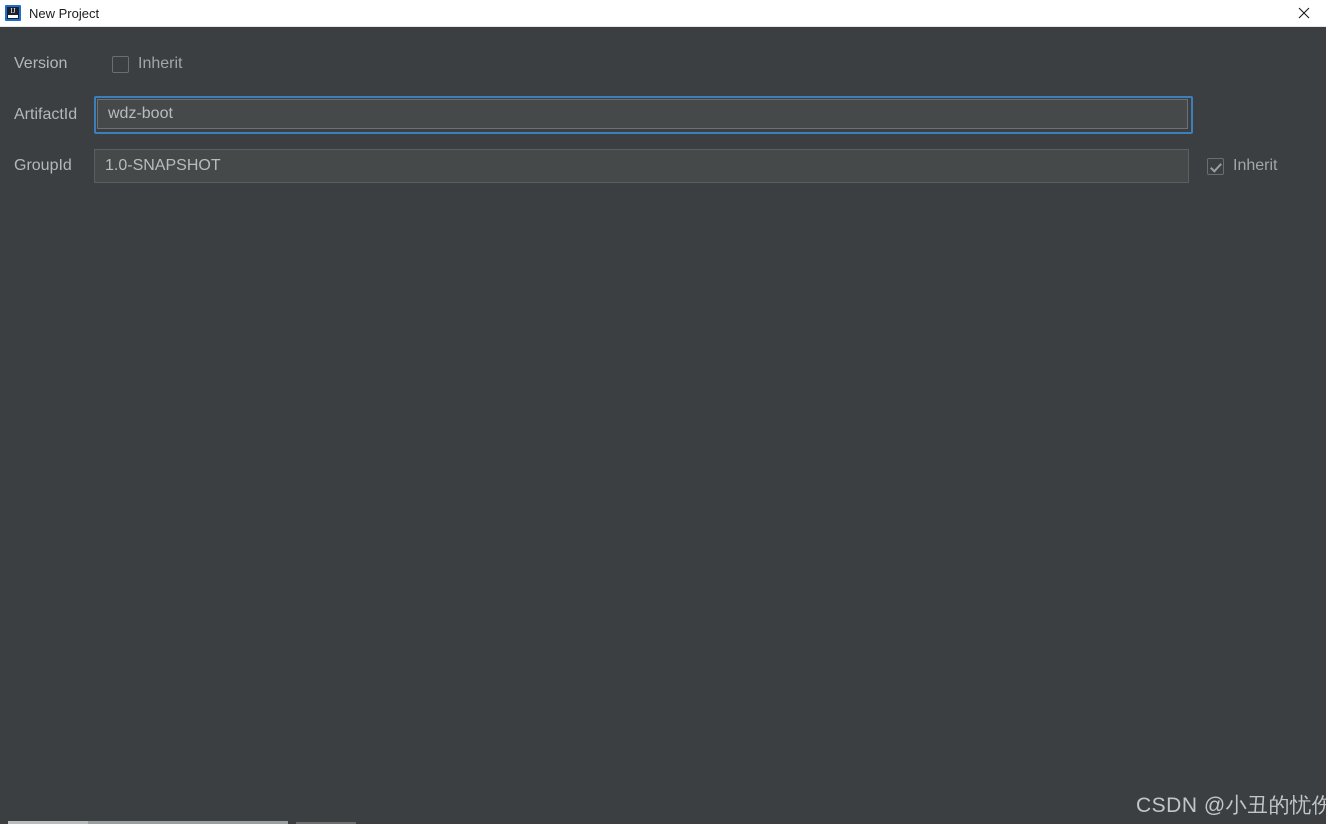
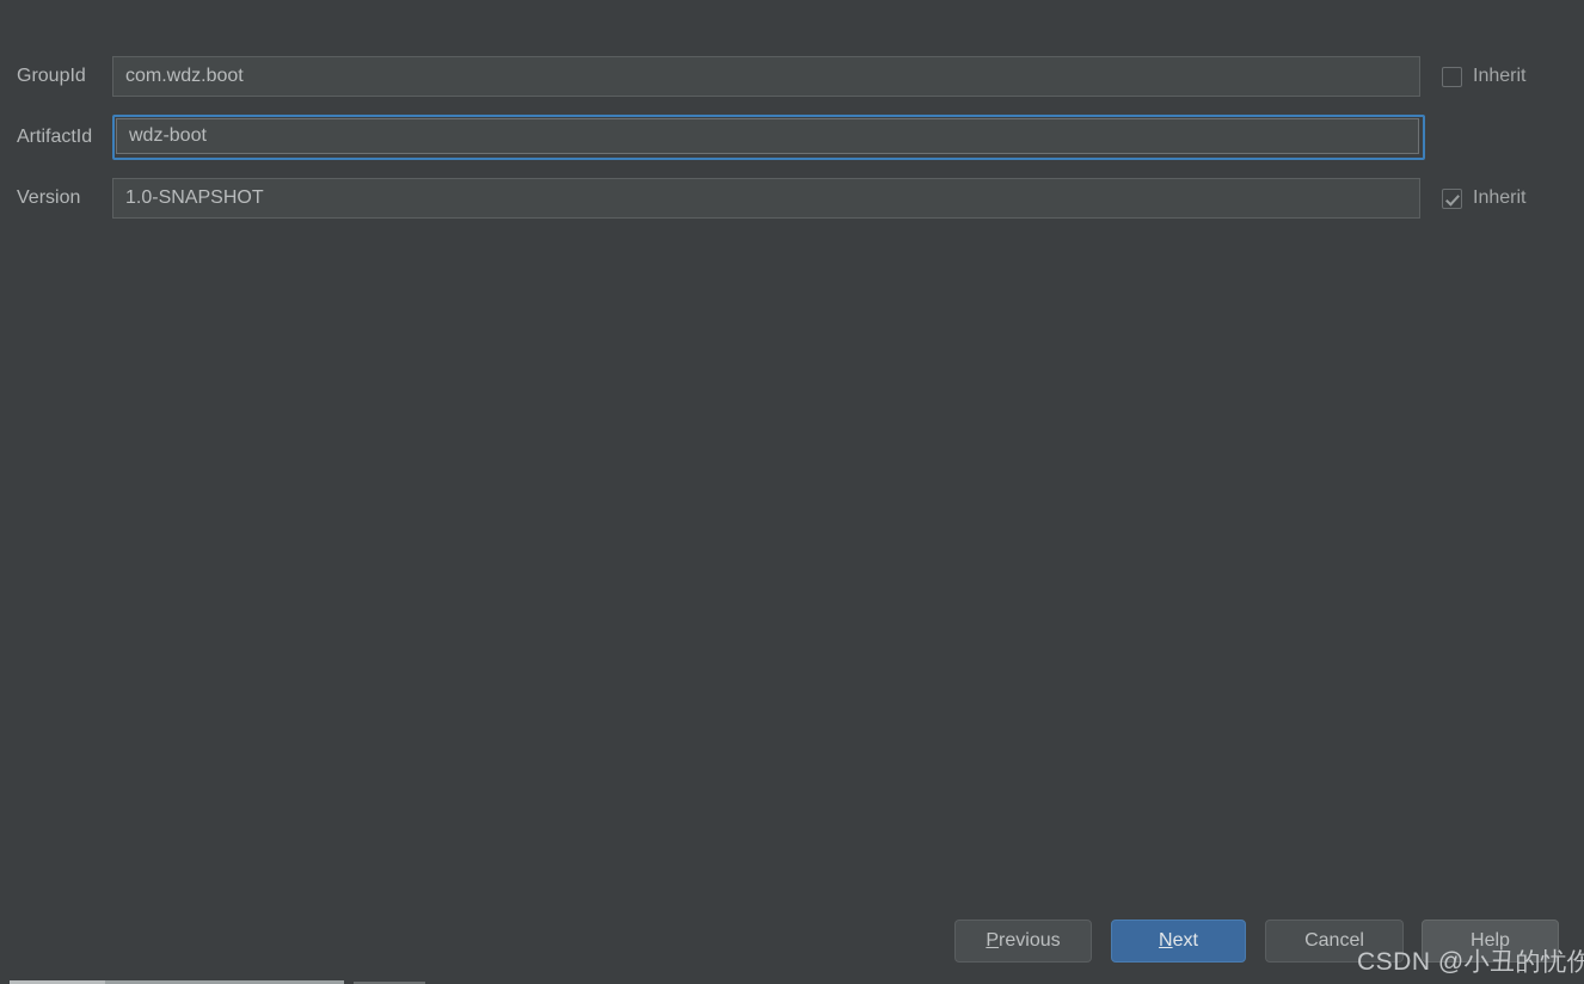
- IJ
- New Project
- Version
+ GroupId
+ com.wdz.boot
  Inherit
  ArtifactId
  wdz-boot
- GroupId
+ Version
  1.0-SNAPSHOT
  Inherit
+ P
+ revious
+ N
+ ext
+ Cancel
+ Help
  CSDN @小丑的忧伤
